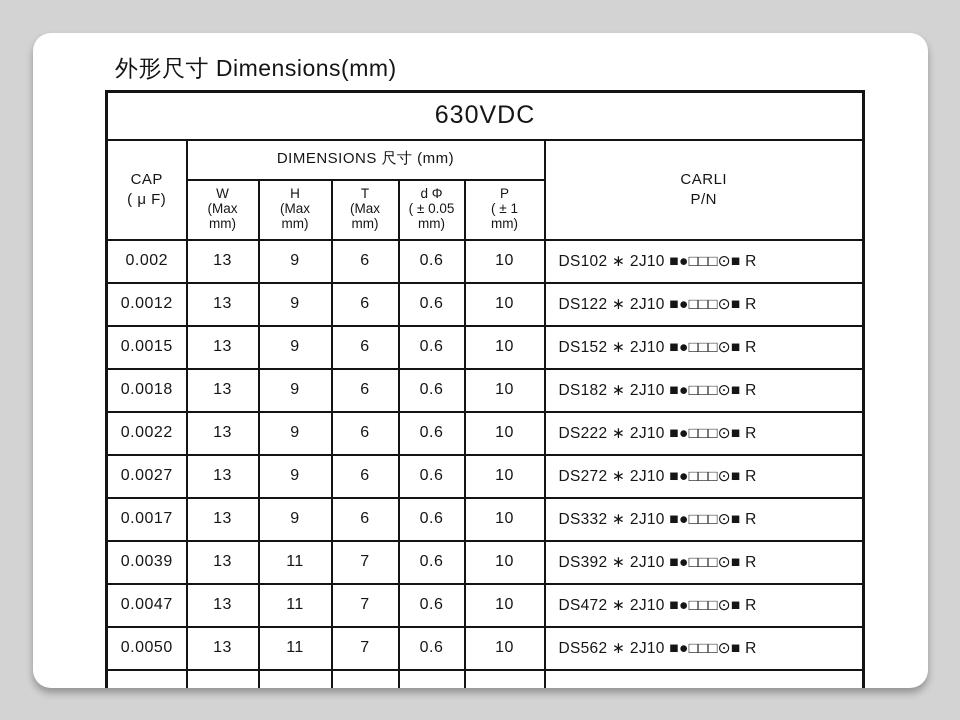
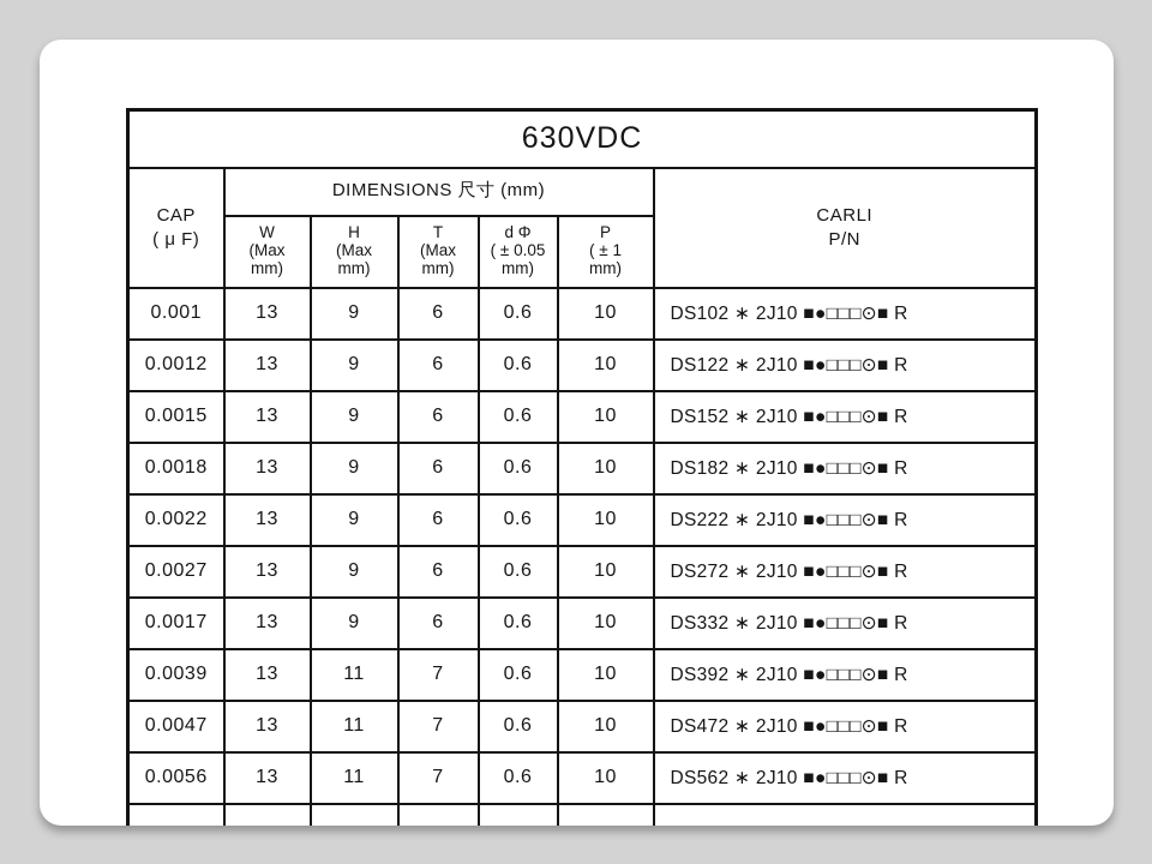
- 外形尺寸 Dimensions(mm)
  630VDC
  CAP ( μ F)	DIMENSIONS 尺寸 (mm)	CARLI P/N
  W(Maxmm)	H(Maxmm)	T(Maxmm)	d Φ( ± 0.05mm)	P( ± 1mm)
- 0.002	13	9	6	0.6	10	DS102 ∗ 2J10 ■●□□□⊙■ R
+ 0.001	13	9	6	0.6	10	DS102 ∗ 2J10 ■●□□□⊙■ R
  0.0012	13	9	6	0.6	10	DS122 ∗ 2J10 ■●□□□⊙■ R
  0.0015	13	9	6	0.6	10	DS152 ∗ 2J10 ■●□□□⊙■ R
  0.0018	13	9	6	0.6	10	DS182 ∗ 2J10 ■●□□□⊙■ R
  0.0022	13	9	6	0.6	10	DS222 ∗ 2J10 ■●□□□⊙■ R
  0.0027	13	9	6	0.6	10	DS272 ∗ 2J10 ■●□□□⊙■ R
  0.0017	13	9	6	0.6	10	DS332 ∗ 2J10 ■●□□□⊙■ R
  0.0039	13	11	7	0.6	10	DS392 ∗ 2J10 ■●□□□⊙■ R
  0.0047	13	11	7	0.6	10	DS472 ∗ 2J10 ■●□□□⊙■ R
- 0.0050	13	11	7	0.6	10	DS562 ∗ 2J10 ■●□□□⊙■ R
+ 0.0056	13	11	7	0.6	10	DS562 ∗ 2J10 ■●□□□⊙■ R
